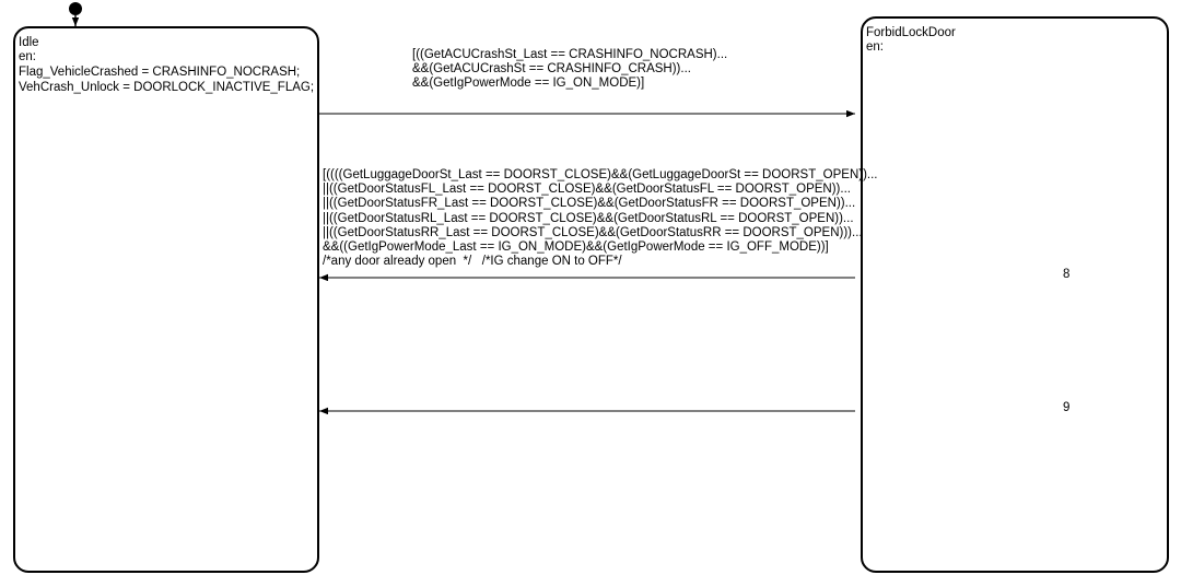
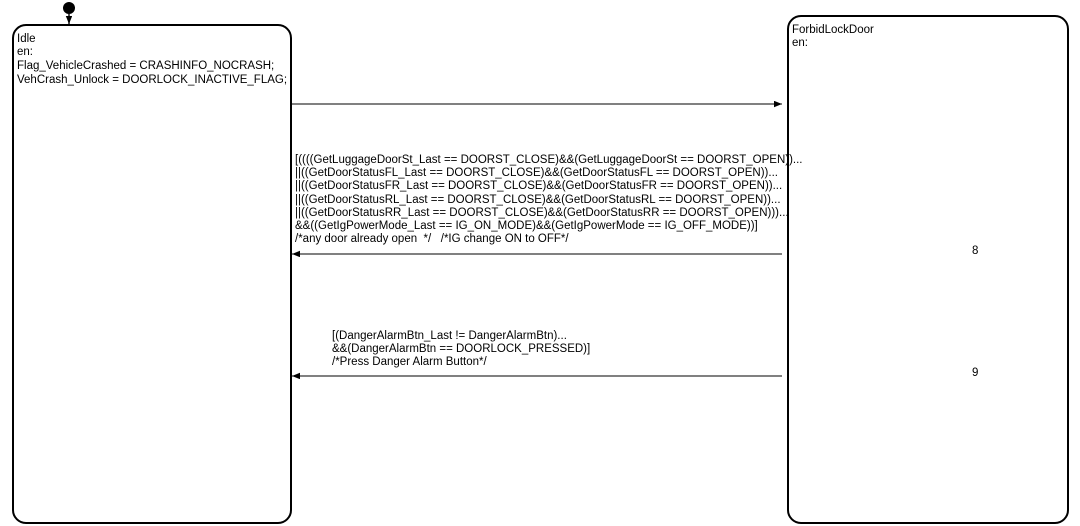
  Idle
  en:
  Flag_VehicleCrashed = CRASHINFO_NOCRASH;
  VehCrash_Unlock = DOORLOCK_INACTIVE_FLAG;
  ForbidLockDoor
  en:
- [((GetACUCrashSt_Last == CRASHINFO_NOCRASH)...
- &&(GetACUCrashSt == CRASHINFO_CRASH))...
- &&(GetIgPowerMode == IG_ON_MODE)]
  [((((GetLuggageDoorSt_Last == DOORST_CLOSE)&&(GetLuggageDoorSt == DOORST_OPEN))...
  ||((GetDoorStatusFL_Last == DOORST_CLOSE)&&(GetDoorStatusFL == DOORST_OPEN))...
  ||((GetDoorStatusFR_Last == DOORST_CLOSE)&&(GetDoorStatusFR == DOORST_OPEN))...
  ||((GetDoorStatusRL_Last == DOORST_CLOSE)&&(GetDoorStatusRL == DOORST_OPEN))...
  ||((GetDoorStatusRR_Last == DOORST_CLOSE)&&(GetDoorStatusRR == DOORST_OPEN)))...
  &&((GetIgPowerMode_Last == IG_ON_MODE)&&(GetIgPowerMode == IG_OFF_MODE))]
  /*any door already open */ /*IG change ON to OFF*/
  8
+ [(DangerAlarmBtn_Last != DangerAlarmBtn)...
+ &&(DangerAlarmBtn == DOORLOCK_PRESSED)]
+ /*Press Danger Alarm Button*/
  9
